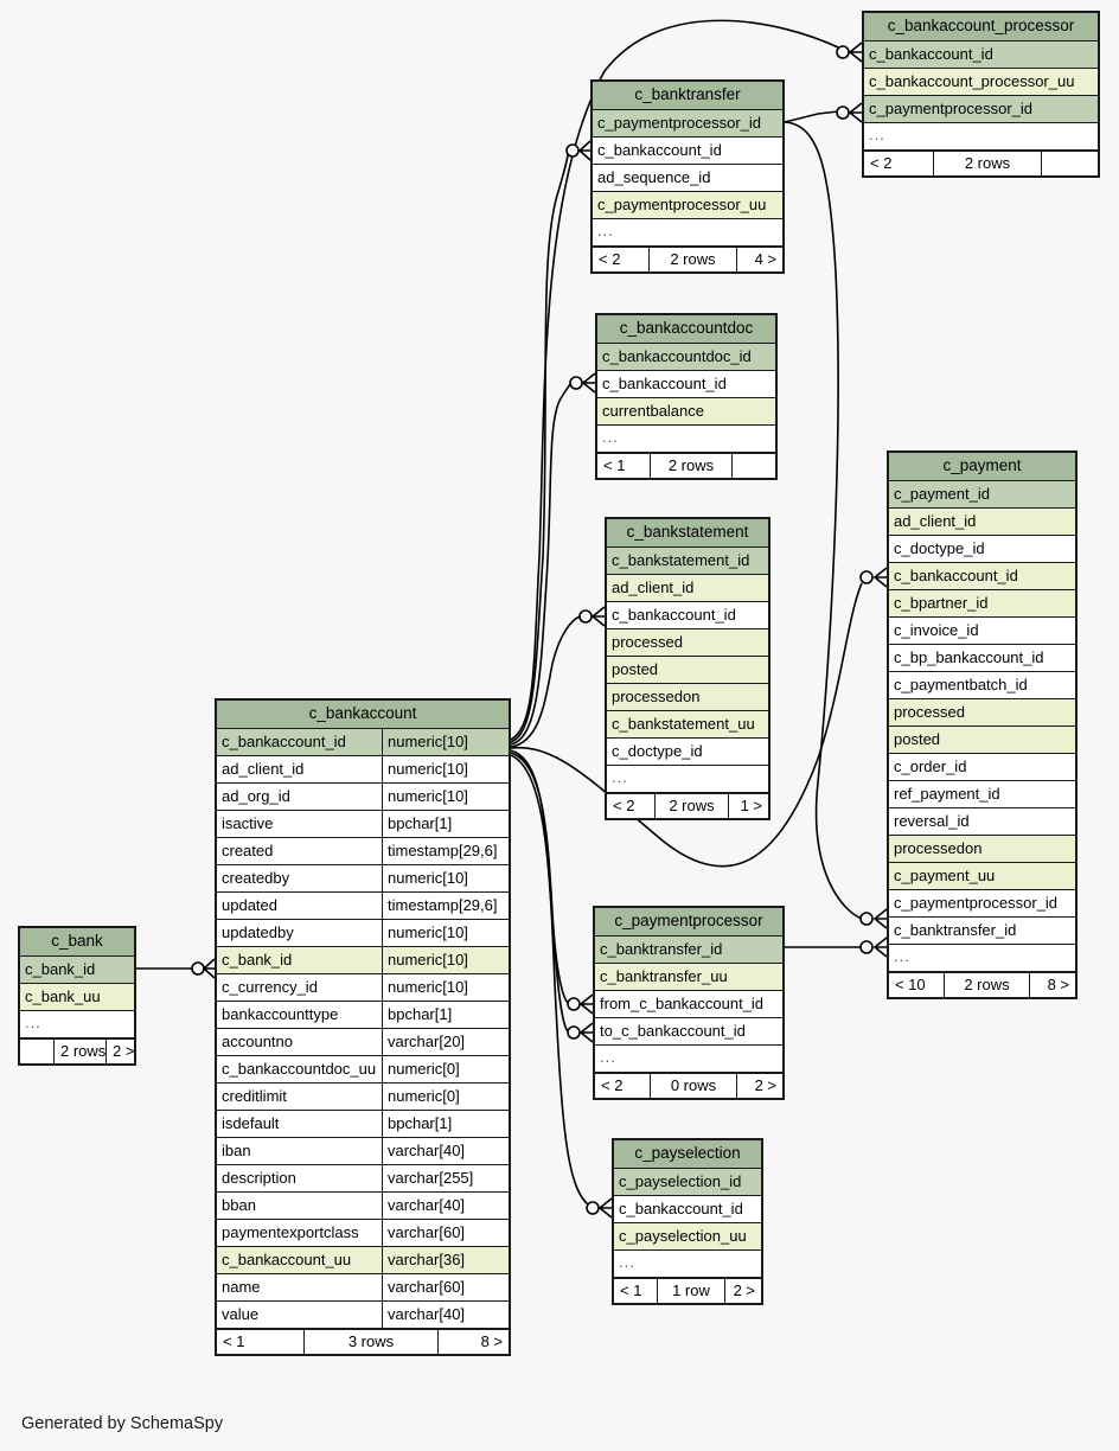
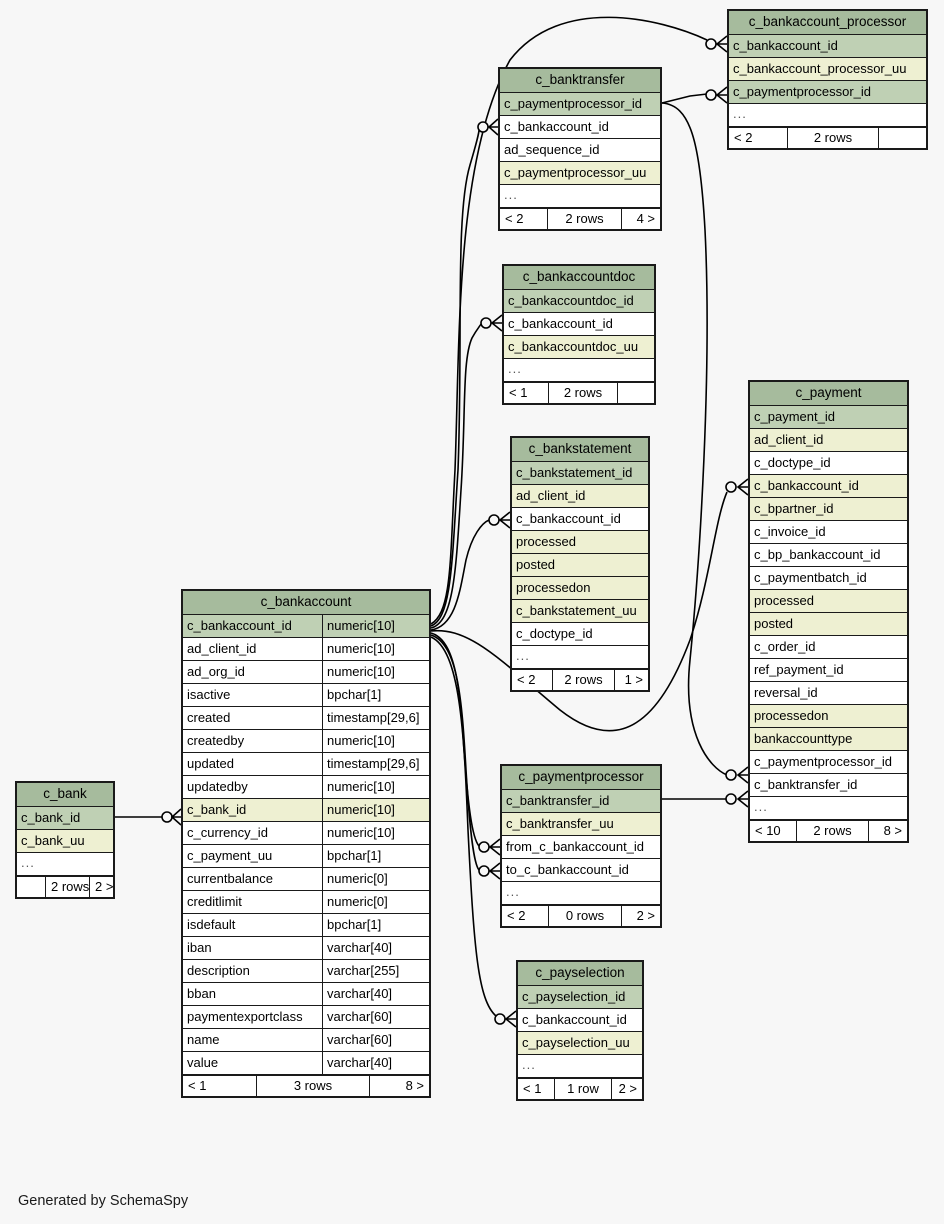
  c_bankaccount_processor
  c_bankaccount_id
  c_bankaccount_processor_uu
  c_paymentprocessor_id
  ...
  < 2
  2 rows
  c_banktransfer
  c_paymentprocessor_id
  c_bankaccount_id
  ad_sequence_id
  c_paymentprocessor_uu
  ...
  < 2
  2 rows
  4 >
  c_bankaccountdoc
  c_bankaccountdoc_id
  c_bankaccount_id
- currentbalance
+ c_bankaccountdoc_uu
  ...
  < 1
  2 rows
  c_bankstatement
  c_bankstatement_id
  ad_client_id
  c_bankaccount_id
  processed
  posted
  processedon
  c_bankstatement_uu
  c_doctype_id
  ...
  < 2
  2 rows
  1 >
  c_payment
  c_payment_id
  ad_client_id
  c_doctype_id
  c_bankaccount_id
  c_bpartner_id
  c_invoice_id
  c_bp_bankaccount_id
  c_paymentbatch_id
  processed
  posted
  c_order_id
  ref_payment_id
  reversal_id
  processedon
- c_payment_uu
+ bankaccounttype
  c_paymentprocessor_id
  c_banktransfer_id
  ...
  < 10
  2 rows
  8 >
  c_paymentprocessor
  c_banktransfer_id
  c_banktransfer_uu
  from_c_bankaccount_id
  to_c_bankaccount_id
  ...
  < 2
  0 rows
  2 >
  c_payselection
  c_payselection_id
  c_bankaccount_id
  c_payselection_uu
  ...
  < 1
  1 row
  2 >
  c_bank
  c_bank_id
  c_bank_uu
  ...
  2 rows
  2 >
  c_bankaccount
  c_bankaccount_id
  numeric[10]
  ad_client_id
  numeric[10]
  ad_org_id
  numeric[10]
  isactive
  bpchar[1]
  created
  timestamp[29,6]
  createdby
  numeric[10]
  updated
  timestamp[29,6]
  updatedby
  numeric[10]
  c_bank_id
  numeric[10]
  c_currency_id
  numeric[10]
- bankaccounttype
+ c_payment_uu
  bpchar[1]
- accountno
- varchar[20]
- c_bankaccountdoc_uu
+ currentbalance
  numeric[0]
  creditlimit
  numeric[0]
  isdefault
  bpchar[1]
  iban
  varchar[40]
  description
  varchar[255]
  bban
  varchar[40]
  paymentexportclass
  varchar[60]
- c_bankaccount_uu
- varchar[36]
  name
  varchar[60]
  value
  varchar[40]
  < 1
  3 rows
  8 >
  Generated by SchemaSpy
